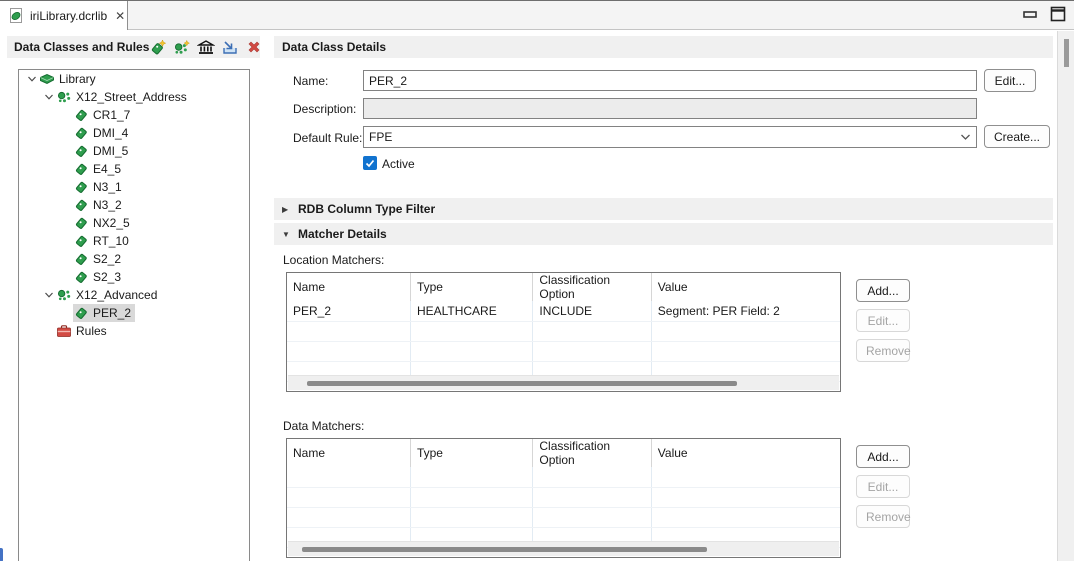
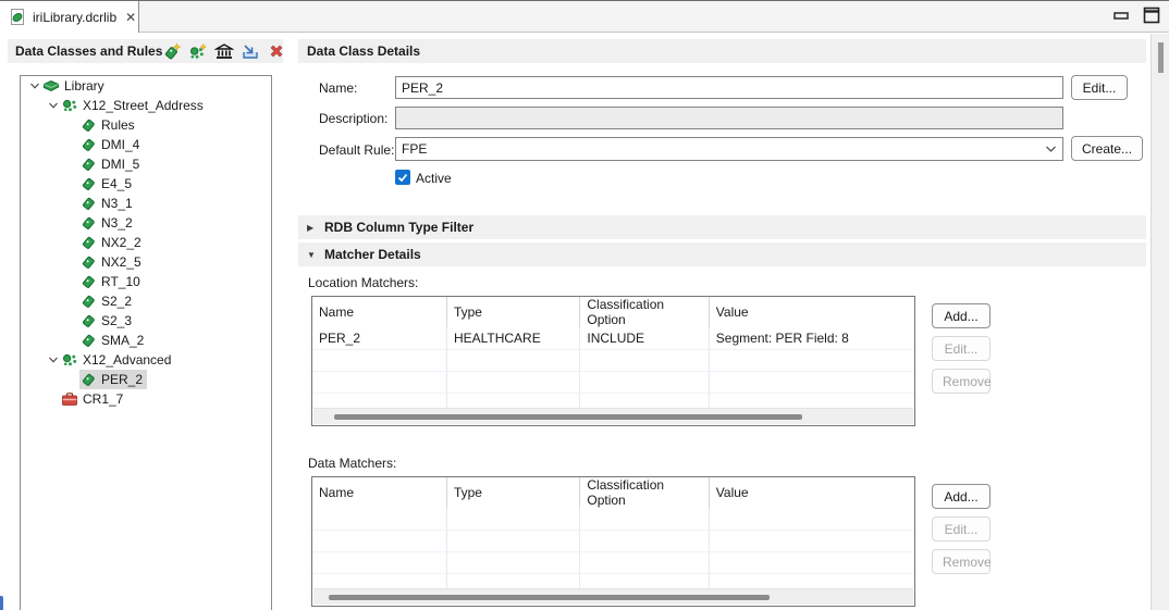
  iriLibrary.dcrlib
  ✕
  Data Classes and Rules
  Library
  X12_Street_Address
- CR1_7
+ Rules
  DMI_4
  DMI_5
  E4_5
  N3_1
  N3_2
+ NX2_2
  NX2_5
  RT_10
  S2_2
  S2_3
+ SMA_2
  X12_Advanced
  PER_2
- Rules
+ CR1_7
  Data Class Details
  Name:
  PER_2
  Edit...
  Description:
  Default Rule:
  FPE
  Create...
  Active
  ▶
  RDB Column Type Filter
  ▼
  Matcher Details
  Location Matchers:
  Name	Type	Classification Option	Value
- PER_2	HEALTHCARE	INCLUDE	Segment: PER Field: 2
+ PER_2	HEALTHCARE	INCLUDE	Segment: PER Field: 8
  Add...
  Edit...
  Remove
  Data Matchers:
  Name	Type	Classification Option	Value
  Add...
  Edit...
  Remove
